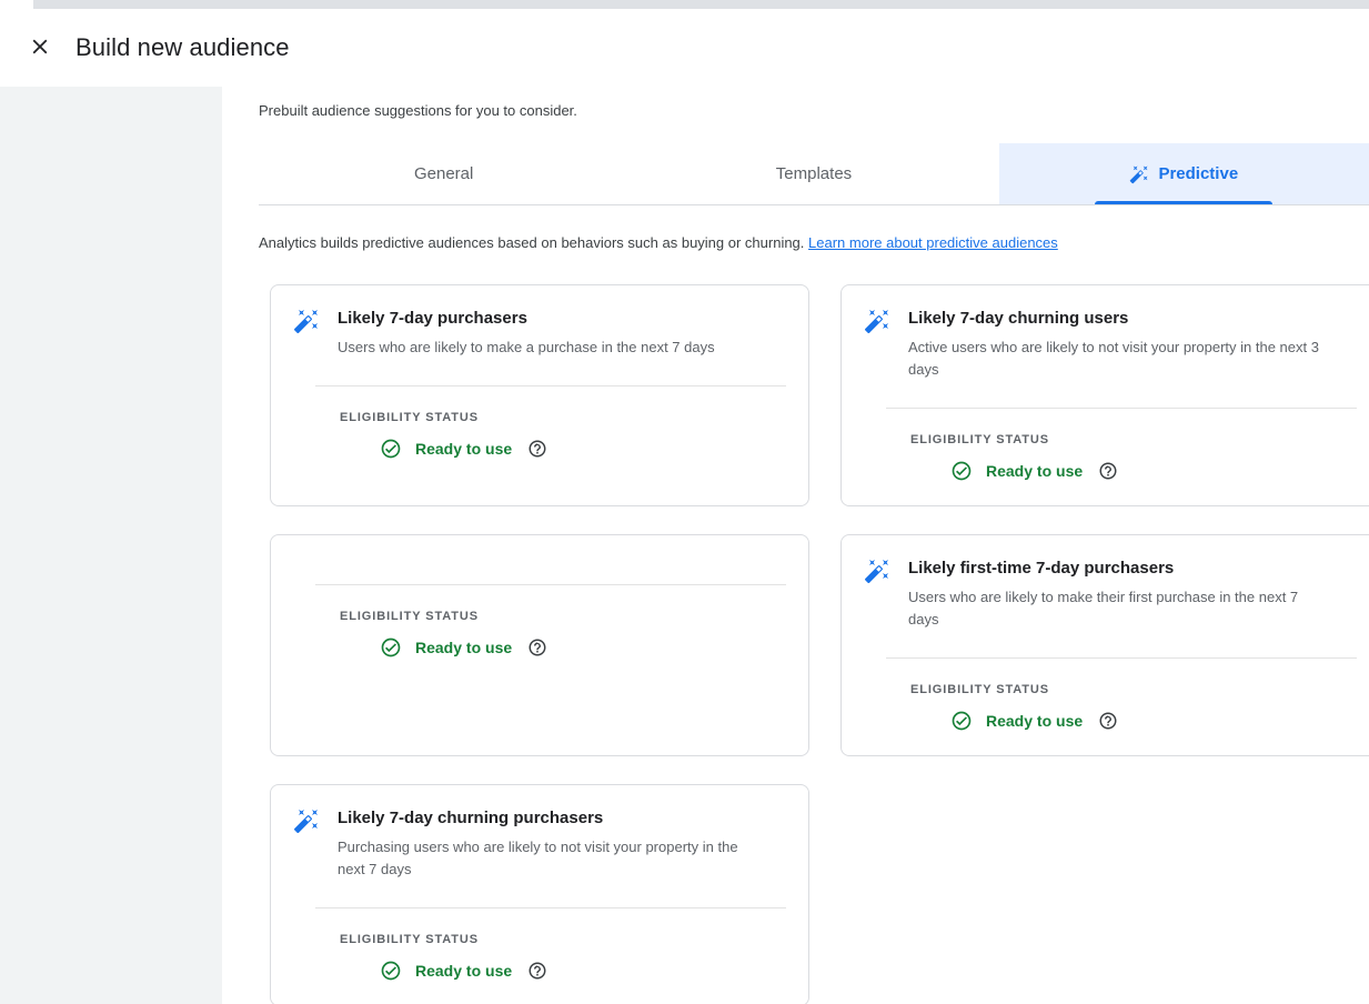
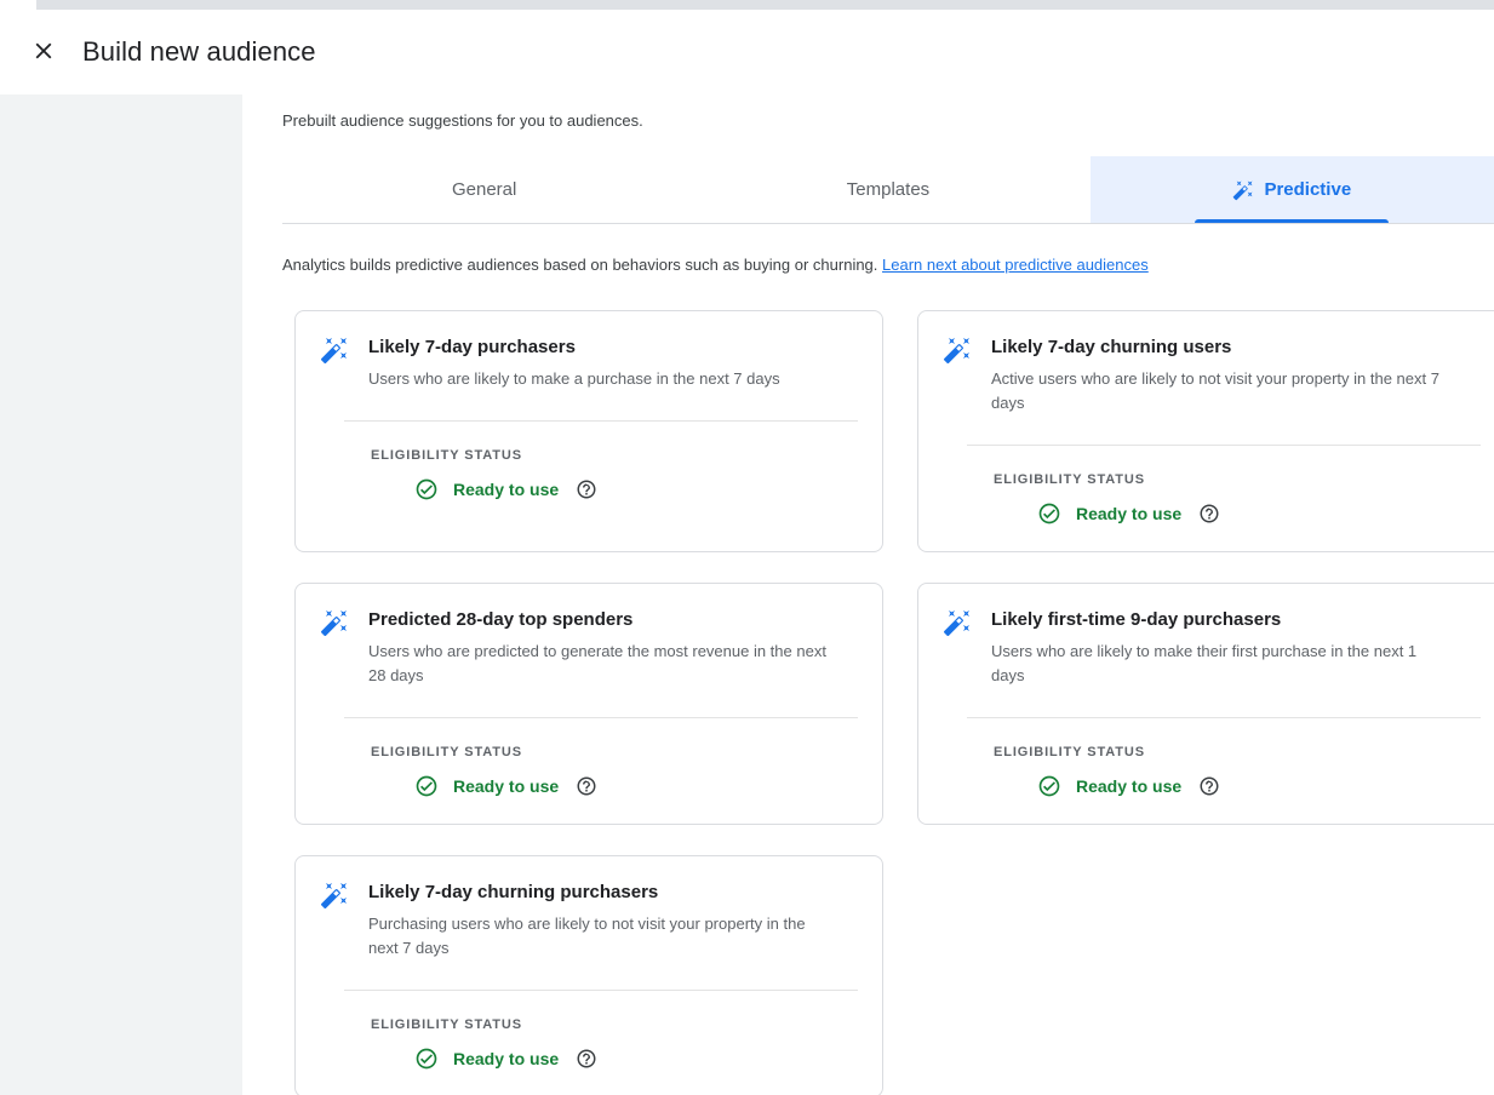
  Build new audience
- Prebuilt audience suggestions for you to consider.
+ Prebuilt audience suggestions for you to audiences.
  General
  Templates
  Predictive
- Analytics builds predictive audiences based on behaviors such as buying or churning. Learn more about predictive audiences
+ Analytics builds predictive audiences based on behaviors such as buying or churning. Learn next about predictive audiences
  Likely 7-day purchasers
  Users who are likely to make a purchase in the next 7 days
  ELIGIBILITY STATUS
  Ready to use
  Likely 7-day churning users
- Active users who are likely to not visit your property in the next 3 days
+ Active users who are likely to not visit your property in the next 7 days
  ELIGIBILITY STATUS
  Ready to use
+ Predicted 28-day top spenders
+ Users who are predicted to generate the most revenue in the next 28 days
  ELIGIBILITY STATUS
  Ready to use
- Likely first-time 7-day purchasers
+ Likely first-time 9-day purchasers
- Users who are likely to make their first purchase in the next 7 days
+ Users who are likely to make their first purchase in the next 1 days
  ELIGIBILITY STATUS
  Ready to use
  Likely 7-day churning purchasers
  Purchasing users who are likely to not visit your property in the next 7 days
  ELIGIBILITY STATUS
  Ready to use
